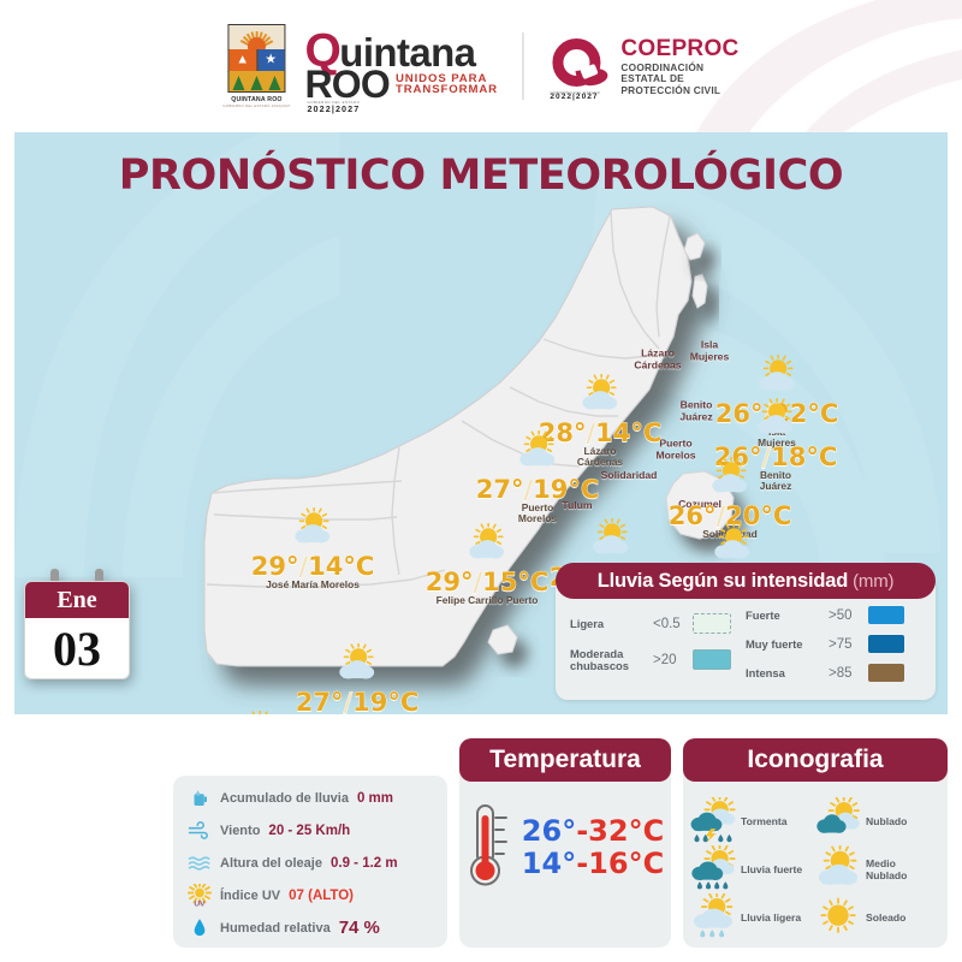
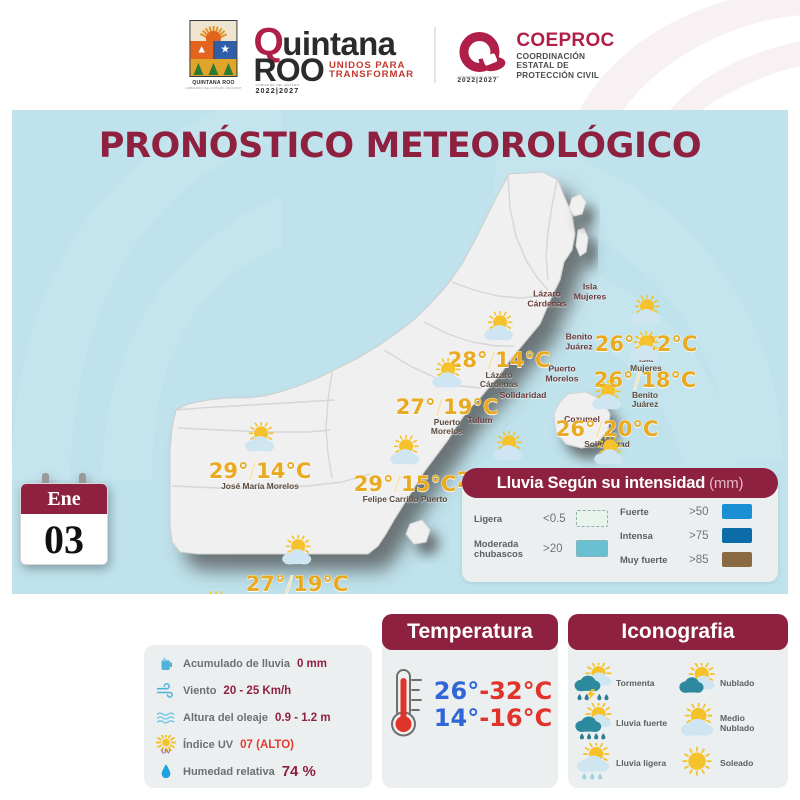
  ▲
  ★
  Q
  uintana
  ROO
  UNIDOS PARA
  TRANSFORMAR
  2022|2027
  COEPROC
  COORDINACIÓN
  ESTATAL DE
  PROTECCIÓN CIVIL
  PRONÓSTICO METEOROLÓGICO
  Lázaro
  Cárdenas
  Isla
  Mujeres
  Benito
  Juárez
  Puerto
  Morelos
  Solidaridad
  Tulum
  Cozumel
  28°/14°C
  Lázaro
  Cárdenas
  26°/ 2°C
  Mujeres
  26°/18°C
  Benito
  Juárez
  27°/19°C
  Puerto
  Morelos
  26°/20°C
  Soliddad
  29°/14°C
  José María Morelos
  29°/15°C
  Felipe Carrillo Puerto
  27°/19°C
  Ene
  03
  Lluvia Según su intensidad
  (mm)
  Ligera
  <0.5
  Moderada
  chubascos
  >20
  Fuerte
  >50
- Muy fuerte
+ Intensa
  >75
- Intensa
+ Muy fuerte
  >85
  Acumulado de lluvia
  0 mm
  Viento
  20 - 25 Km/h
  Altura del oleaje
  0.9 - 1.2 m
  Índice UV
  07 (ALTO)
  Humedad relativa
  74 %
  Temperatura
  26°-32°C
  14°-16°C
  Iconografia
  Tormenta
  Lluvia fuerte
  Lluvia ligera
  Nublado
  Medio
  Nublado
  Soleado
